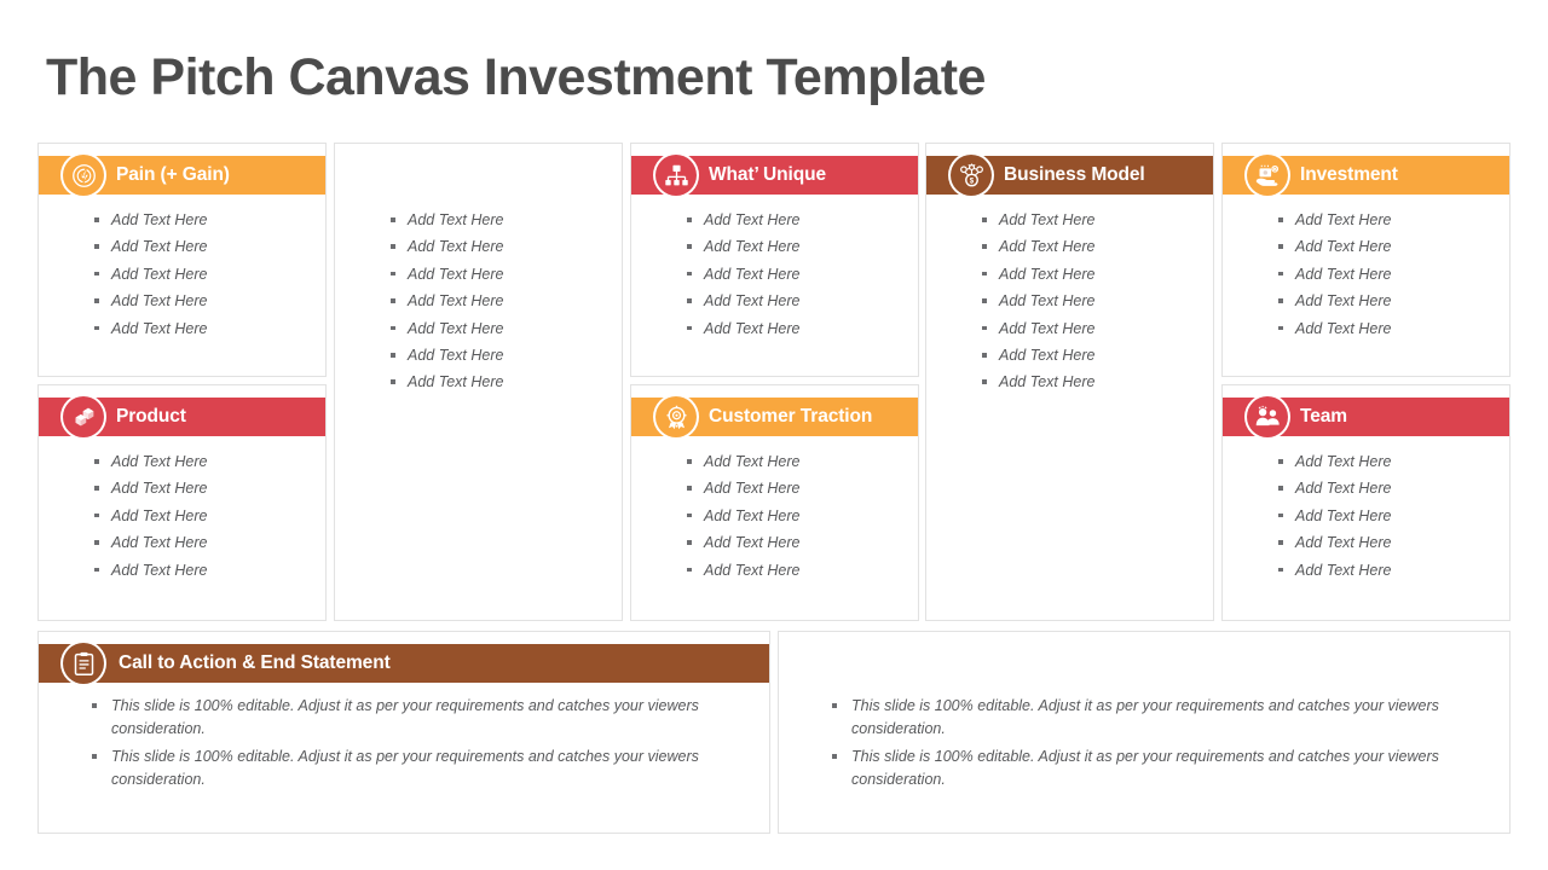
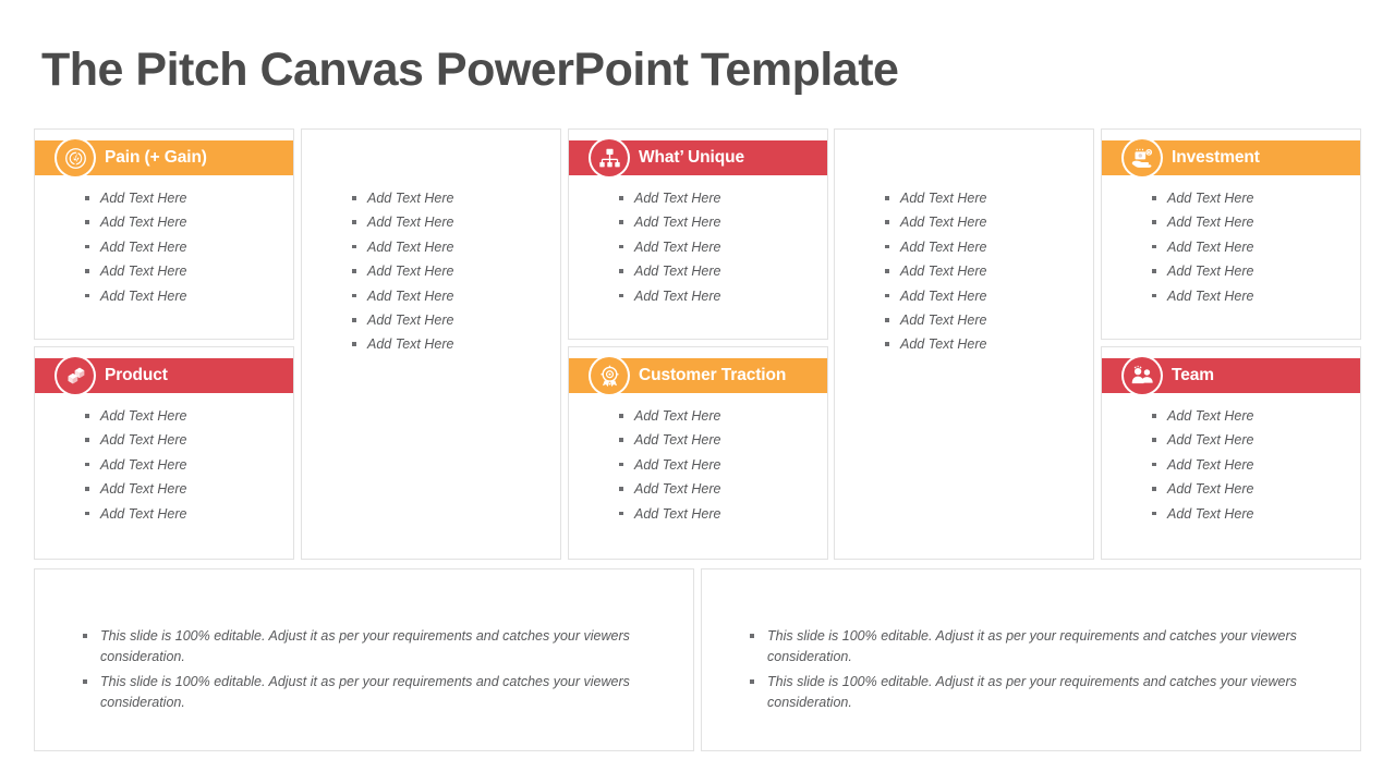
- The Pitch Canvas Investment Template
+ The Pitch Canvas PowerPoint Template
  Pain (+ Gain)
  Add Text Here
  Add Text Here
  Add Text Here
  Add Text Here
  Add Text Here
  Product
  Add Text Here
  Add Text Here
  Add Text Here
  Add Text Here
  Add Text Here
  Add Text Here
  Add Text Here
  Add Text Here
  Add Text Here
  Add Text Here
  Add Text Here
  Add Text Here
  What’ Unique
  Add Text Here
  Add Text Here
  Add Text Here
  Add Text Here
  Add Text Here
  Customer Traction
  Add Text Here
  Add Text Here
  Add Text Here
  Add Text Here
  Add Text Here
- Business Model
  Add Text Here
  Add Text Here
  Add Text Here
  Add Text Here
  Add Text Here
  Add Text Here
  Add Text Here
  Investment
  Add Text Here
  Add Text Here
  Add Text Here
  Add Text Here
  Add Text Here
  Team
  Add Text Here
  Add Text Here
  Add Text Here
  Add Text Here
  Add Text Here
- Call to Action & End Statement
  This slide is 100% editable. Adjust it as per your requirements and catches your viewers consideration.
  This slide is 100% editable. Adjust it as per your requirements and catches your viewers consideration.
  This slide is 100% editable. Adjust it as per your requirements and catches your viewers consideration.
  This slide is 100% editable. Adjust it as per your requirements and catches your viewers consideration.
